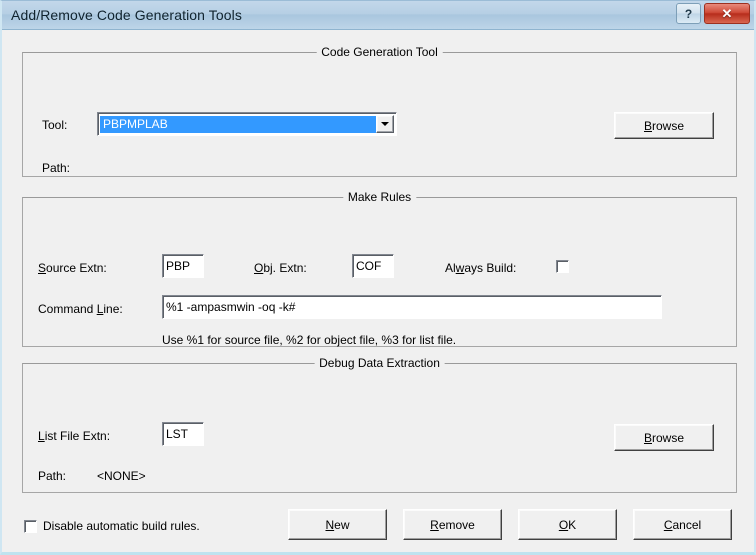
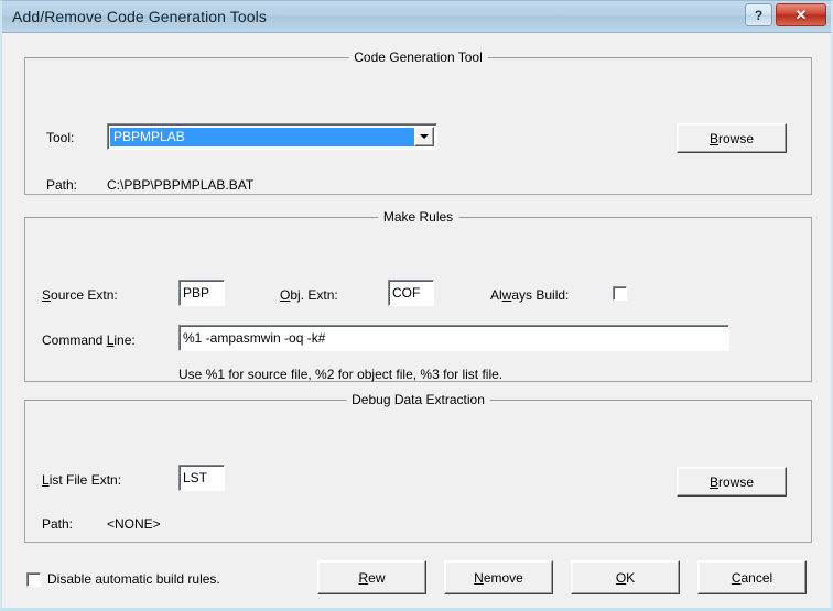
  Add/Remove Code Generation Tools
  ?
  ✕
  Code Generation Tool
  Tool:
  PBPMPLAB
  B
  rowse
  Path:
+ C:\PBP\PBPMPLAB.BAT
  Make Rules
  Source Extn:
  PBP
  Obj. Extn:
  COF
  Always Build:
  Command Line:
  %1 -ampasmwin -oq -k#
  Use %1 for source file, %2 for object file, %3 for list file.
  Debug Data Extraction
  List File Extn:
  LST
  B
  rowse
  Path:
  <NONE>
  Disable automatic build rules.
- N
+ R
  ew
- R
+ N
  emove
  O
  K
  C
  ancel
